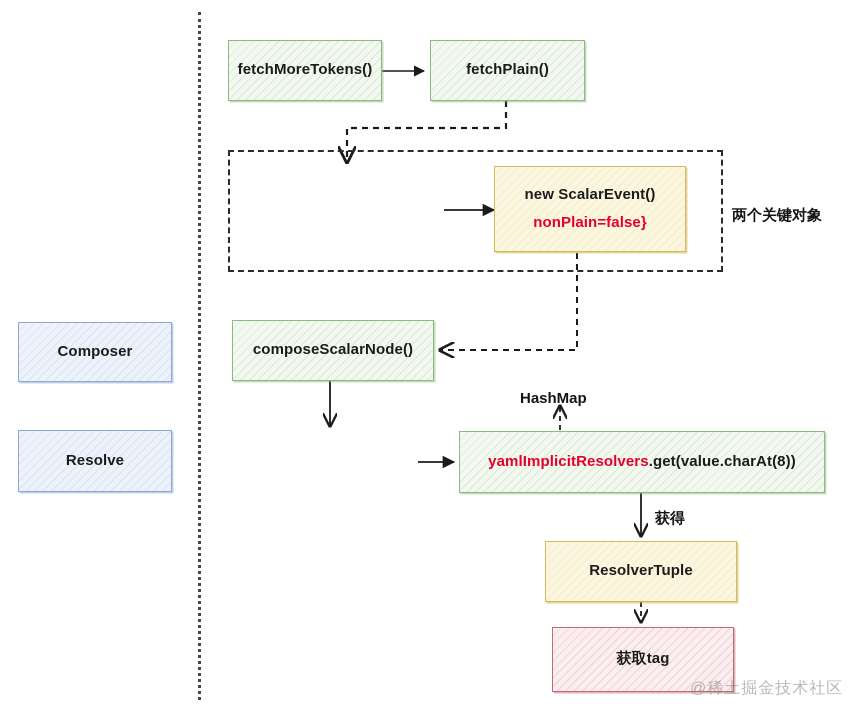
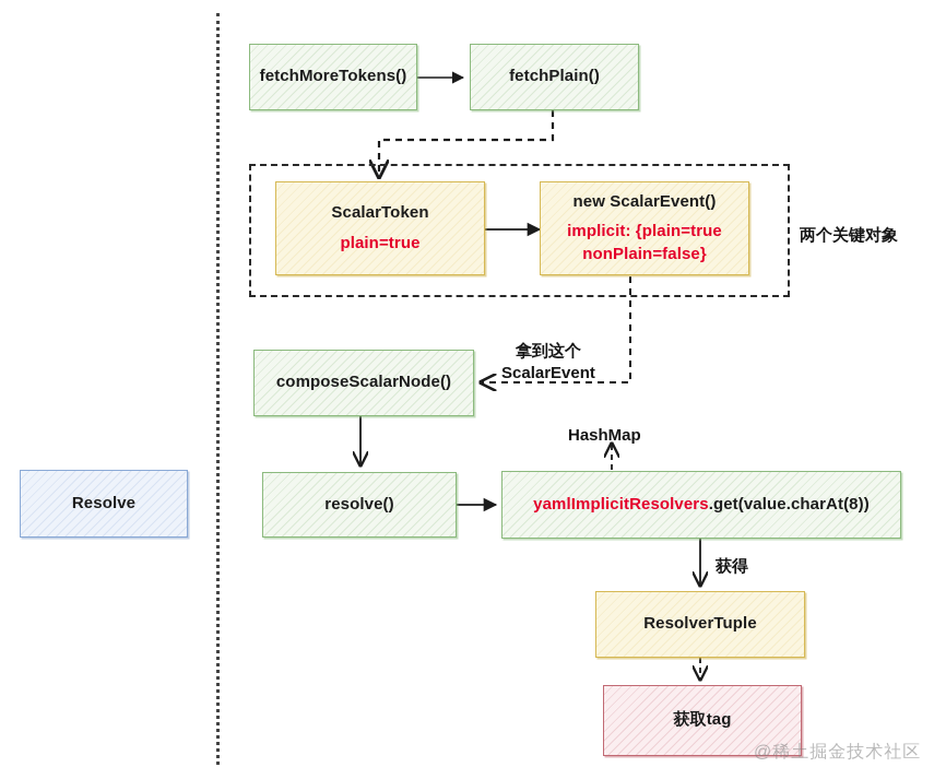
- Composer
  Resolve
  fetchMoreTokens()
  fetchPlain()
+ ScalarToken
+ plain=true
  new ScalarEvent()
+ implicit: {plain=true
  nonPlain=false}
  两个关键对象
  composeScalarNode()
+ 拿到这个
+ ScalarEvent
+ resolve()
  yamlImplicitResolvers.get(value.charAt(8))
  HashMap
  获得
  ResolverTuple
  获取tag
  @稀土掘金技术社区
